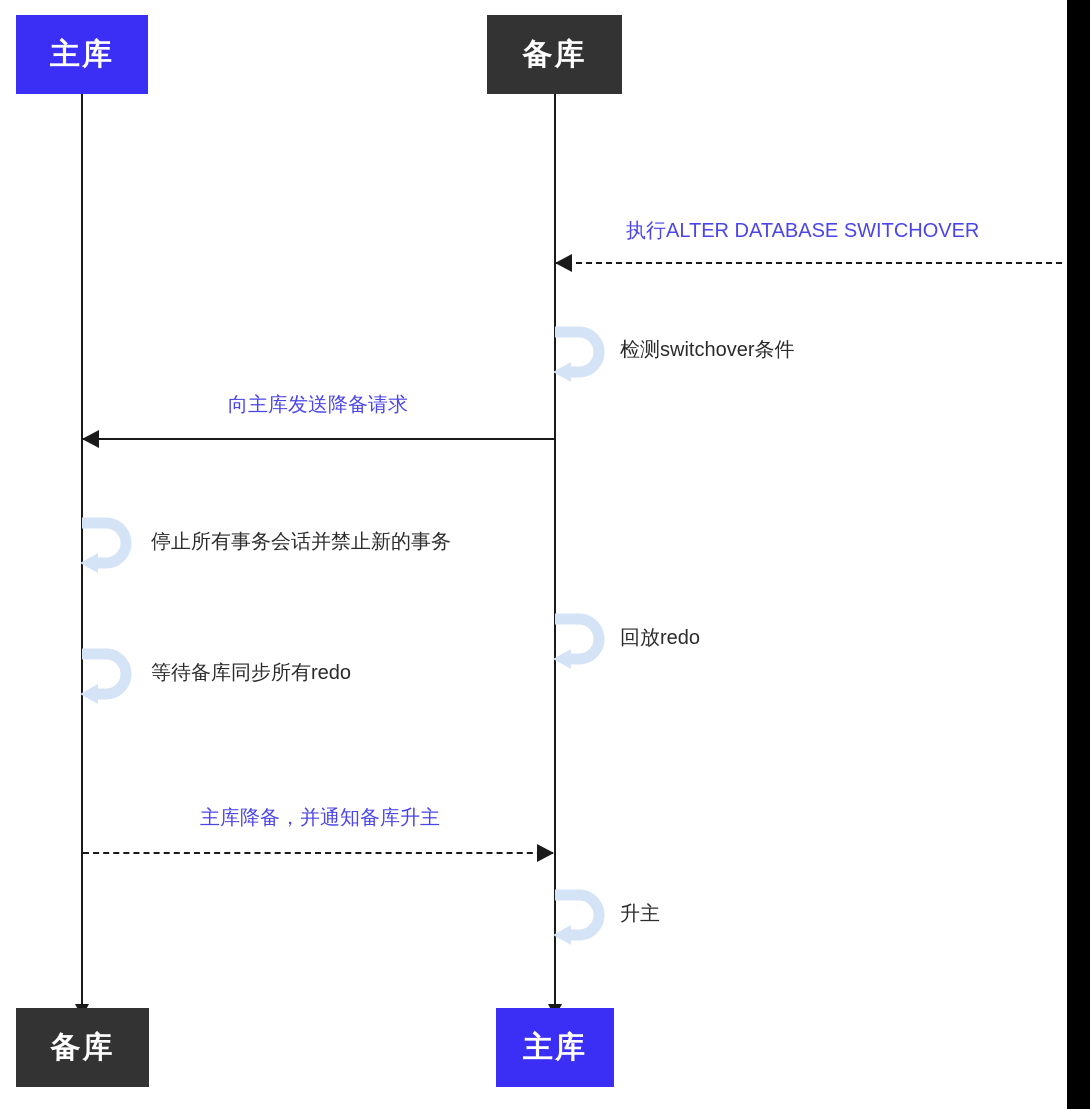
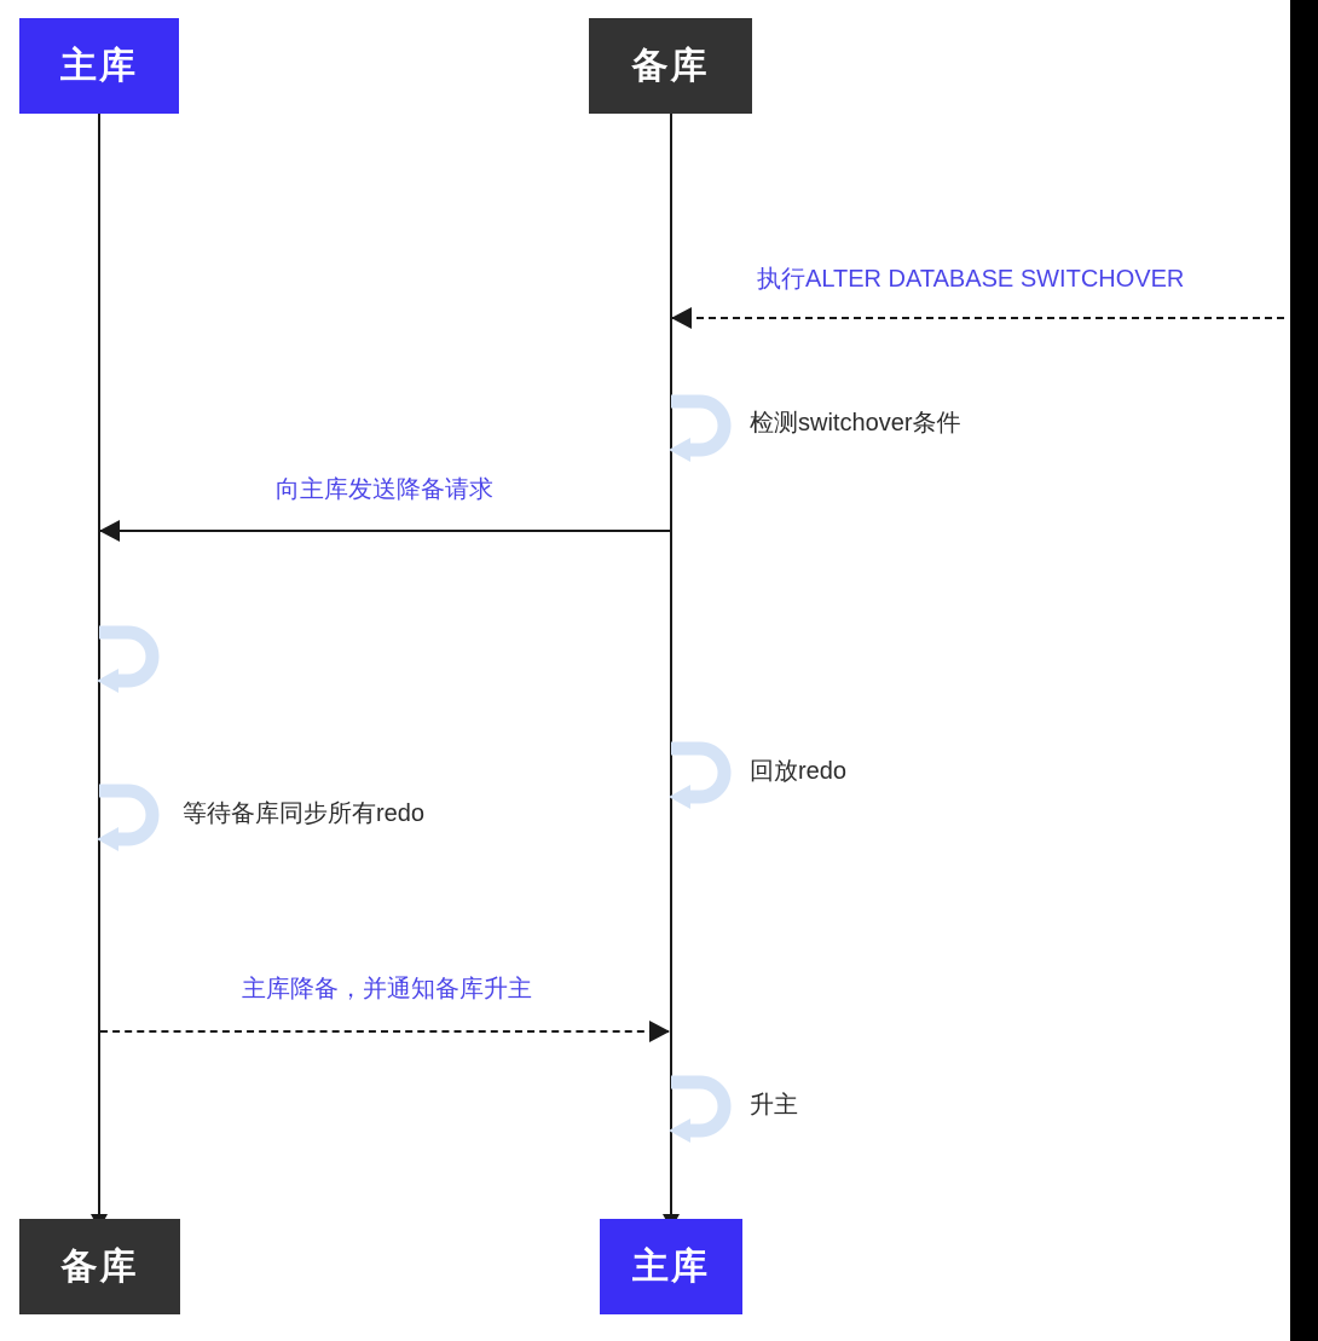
  主库
  备库
  执行ALTER DATABASE SWITCHOVER
  检测switchover条件
  向主库发送降备请求
- 停止所有事务会话并禁止新的事务
  等待备库同步所有redo
  回放redo
  主库降备，并通知备库升主
  升主
  备库
  主库
